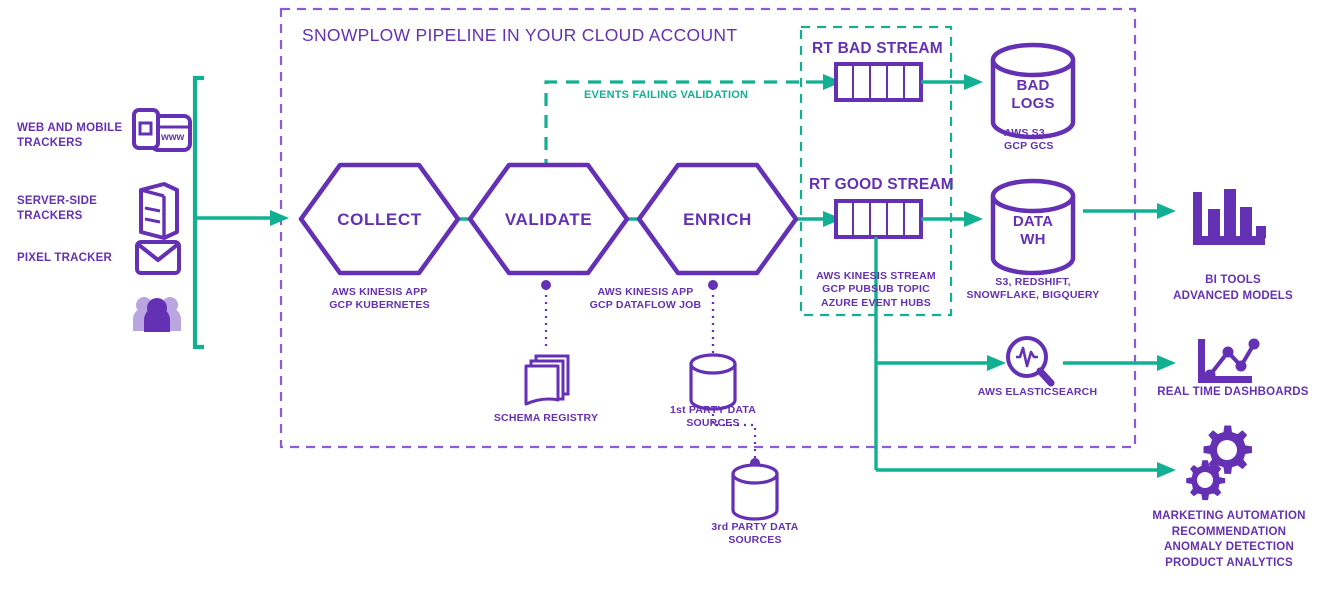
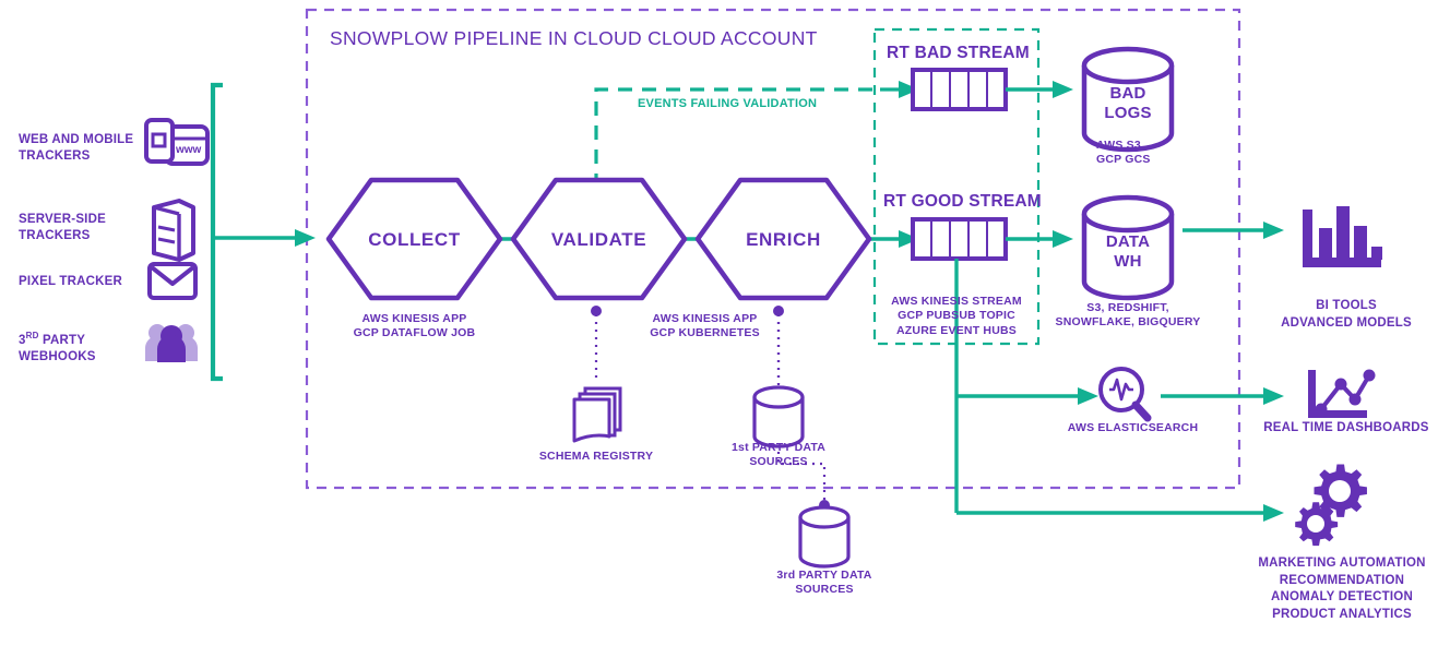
  www
- SNOWPLOW PIPELINE IN YOUR CLOUD ACCOUNT
+ SNOWPLOW PIPELINE IN CLOUD CLOUD ACCOUNT
  WEB AND MOBILE
  TRACKERS
  SERVER-SIDE
  TRACKERS
  PIXEL TRACKER
+ 3RD PARTY
+ WEBHOOKS
  COLLECT
  VALIDATE
  ENRICH
  AWS KINESIS APP
- GCP KUBERNETES
+ GCP DATAFLOW JOB
  AWS KINESIS APP
- GCP DATAFLOW JOB
+ GCP KUBERNETES
  EVENTS FAILING VALIDATION
  RT BAD STREAM
  RT GOOD STREAM
  AWS KINESIS STREAM
  GCP PUBSUB TOPIC
  AZURE EVENT HUBS
  BAD
  LOGS
  AWS S3
  GCP GCS
  DATA
  WH
  S3, REDSHIFT,
  SNOWFLAKE, BIGQUERY
  SCHEMA REGISTRY
  1st PARTY DATA
  SOURCES
  3rd PARTY DATA
  SOURCES
  AWS ELASTICSEARCH
  BI TOOLS
  ADVANCED MODELS
  REAL TIME DASHBOARDS
  MARKETING AUTOMATION
  RECOMMENDATION
  ANOMALY DETECTION
  PRODUCT ANALYTICS
